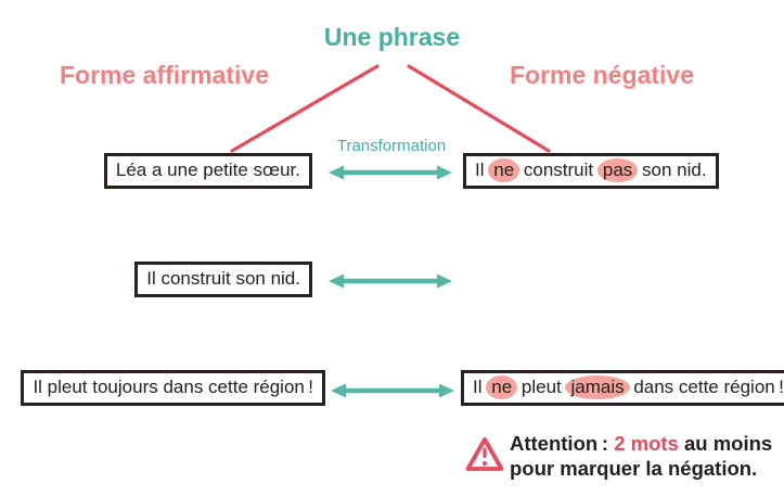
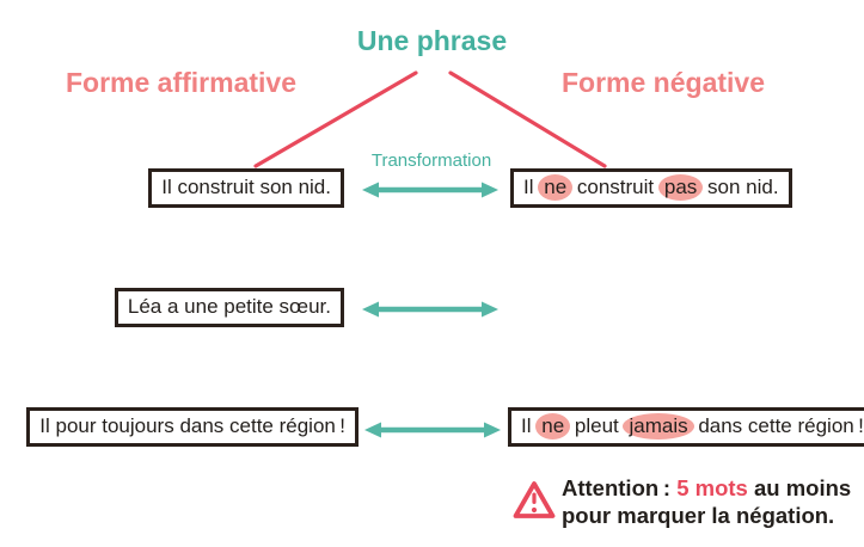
  Une phrase
  Forme affirmative
  Forme négative
  Transformation
- Léa a une petite sœur.
+ Il construit son nid.
  Il ne construit pas son nid.
- Il construit son nid.
+ Léa a une petite sœur.
- Il pleut toujours dans cette région !
+ Il pour toujours dans cette région !
  Il ne pleut jamais dans cette région !
- Attention : 2 mots au moins
+ Attention : 5 mots au moins
  pour marquer la négation.
